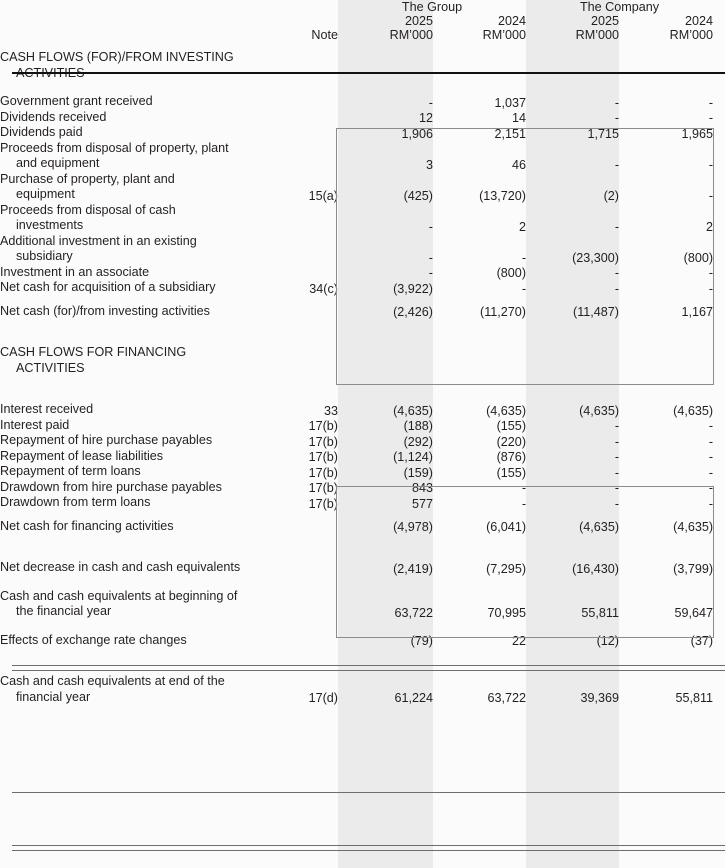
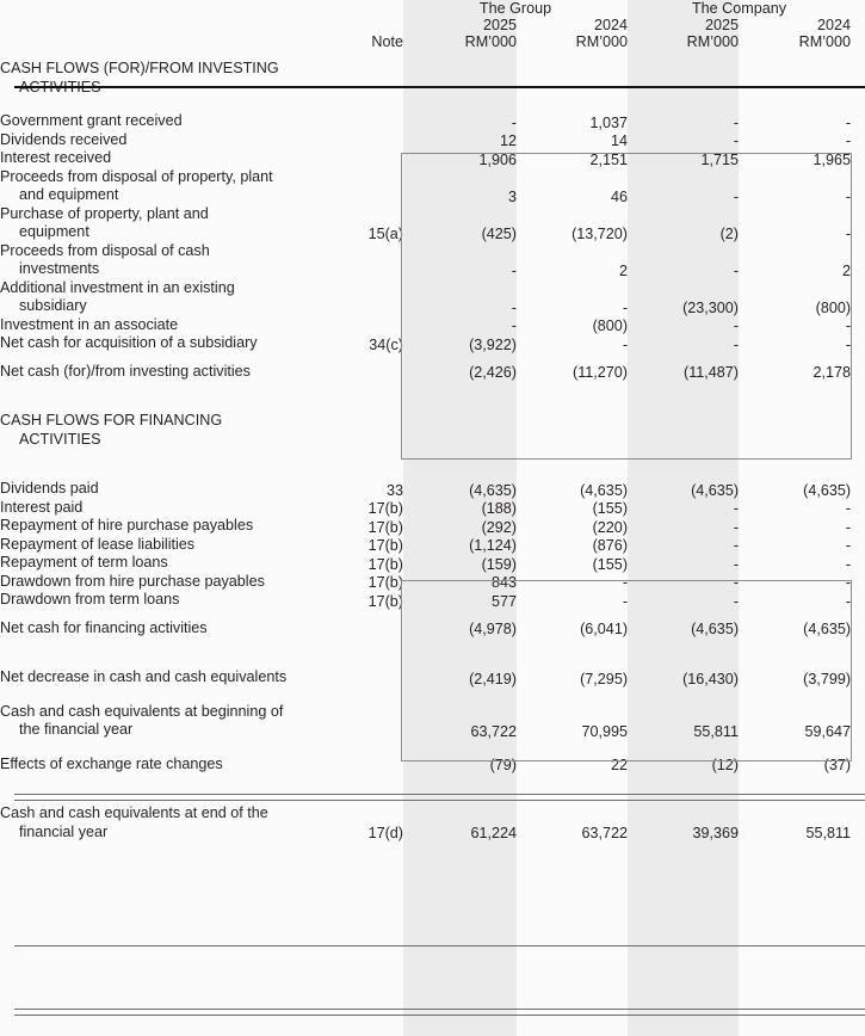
  		The Group	The Company
  		2025	2024	2025	2024
  	Note	RM’000	RM’000	RM’000	RM’000
  CASH FLOWS (FOR)/FROM INVESTING ACTIVITIES
  Government grant received		-	1,037	-	-
  Dividends received		12	14	-	-
- Dividends paid		1,906	2,151	1,715	1,965
+ Interest received		1,906	2,151	1,715	1,965
  Proceeds from disposal of property, plant and equipment		3	46	-	-
  Purchase of property, plant and equipment	15(a)	(425)	(13,720)	(2)	-
  Proceeds from disposal of cash investments		-	2	-	2
  Additional investment in an existing subsidiary		-	-	(23,300)	(800)
  Investment in an associate		-	(800)	-	-
  Net cash for acquisition of a subsidiary	34(c)	(3,922)	-	-	-
- Net cash (for)/from investing activities		(2,426)	(11,270)	(11,487)	1,167
+ Net cash (for)/from investing activities		(2,426)	(11,270)	(11,487)	2,178
  CASH FLOWS FOR FINANCING ACTIVITIES
- Interest received	33	(4,635)	(4,635)	(4,635)	(4,635)
+ Dividends paid	33	(4,635)	(4,635)	(4,635)	(4,635)
  Interest paid	17(b)	(188)	(155)	-	-
  Repayment of hire purchase payables	17(b)	(292)	(220)	-	-
  Repayment of lease liabilities	17(b)	(1,124)	(876)	-	-
  Repayment of term loans	17(b)	(159)	(155)	-	-
  Drawdown from hire purchase payables	17(b)	843	-	-	-
  Drawdown from term loans	17(b)	577	-	-	-
  Net cash for financing activities		(4,978)	(6,041)	(4,635)	(4,635)
  Net decrease in cash and cash equivalents		(2,419)	(7,295)	(16,430)	(3,799)
  Cash and cash equivalents at beginning of the financial year		63,722	70,995	55,811	59,647
  Effects of exchange rate changes		(79)	22	(12)	(37)
  Cash and cash equivalents at end of the financial year	17(d)	61,224	63,722	39,369	55,811
